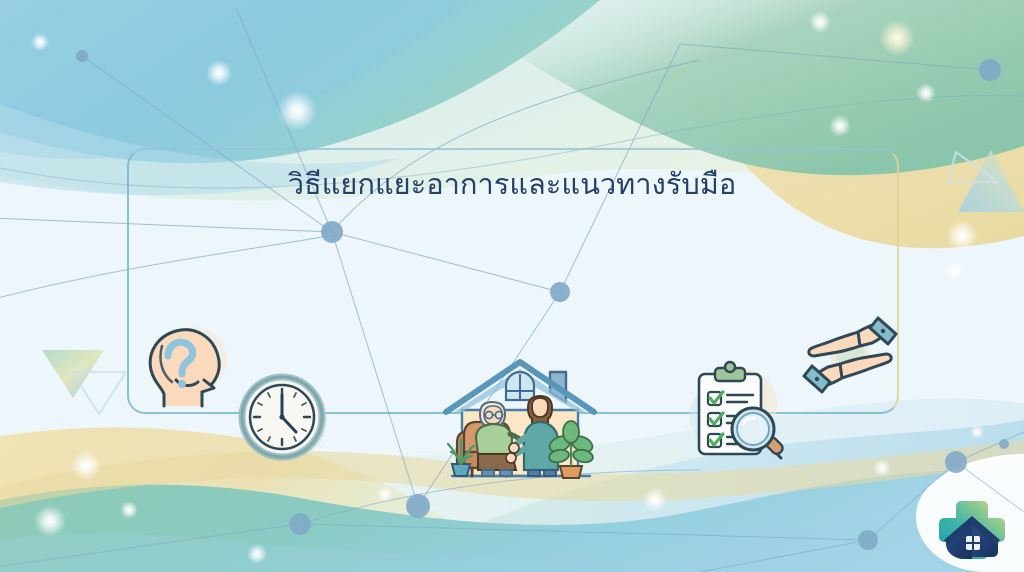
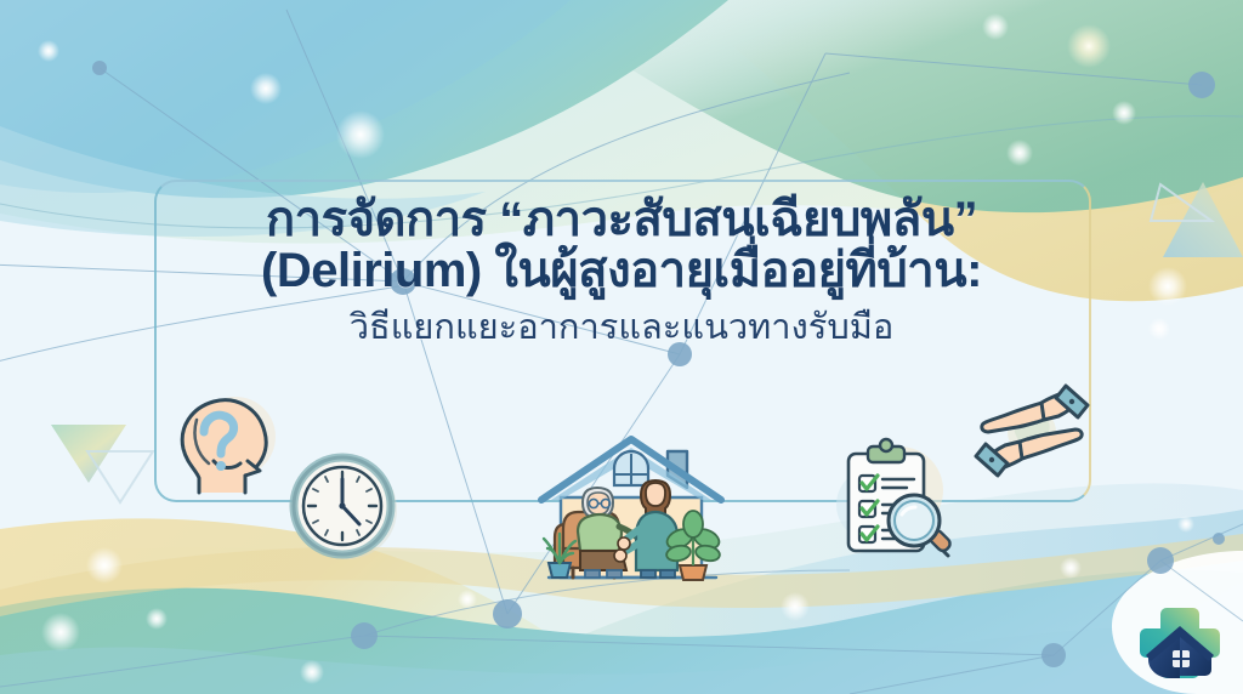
+ การจัดการ “ภาวะสับสนเฉียบพลัน”
+ (Delirium) ในผู้สูงอายุเมื่ออยู่ที่บ้าน:
  วิธีแยกแยะอาการและแนวทางรับมือ
